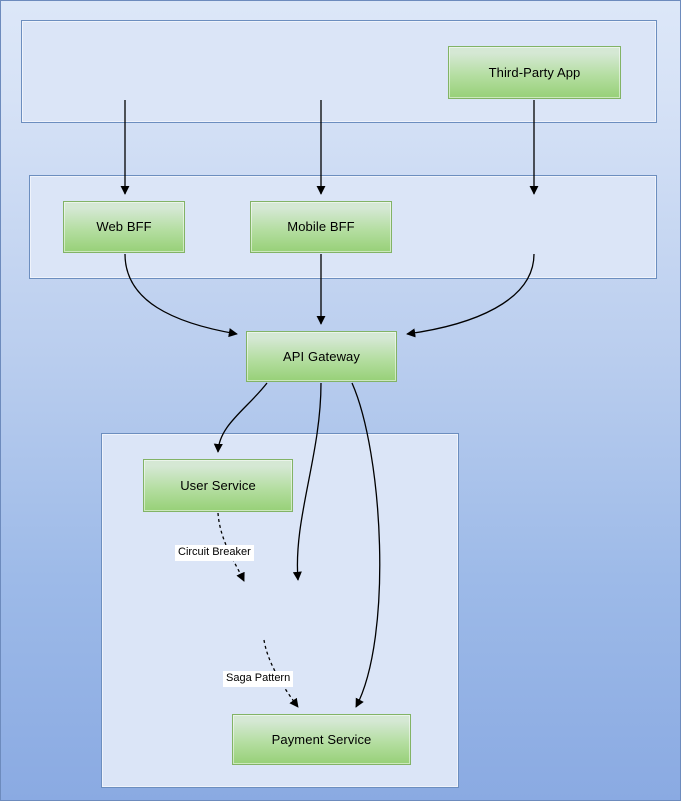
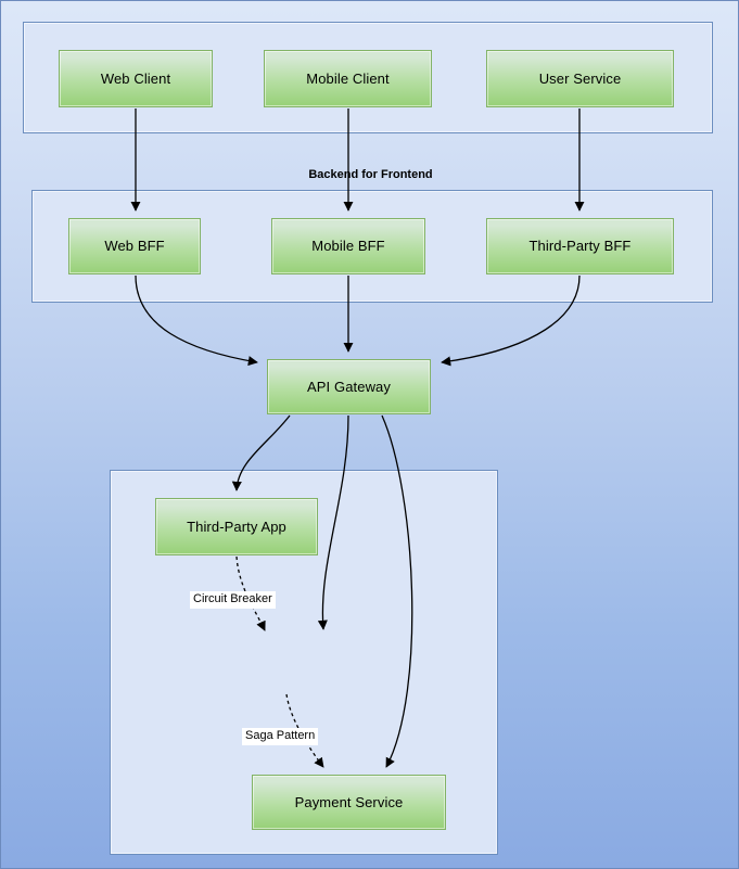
+ Backend for Frontend
+ Web Client
+ Mobile Client
- Third-Party App
+ User Service
  Web BFF
  Mobile BFF
+ Third-Party BFF
  API Gateway
- User Service
+ Third-Party App
  Payment Service
  Circuit Breaker
  Saga Pattern
